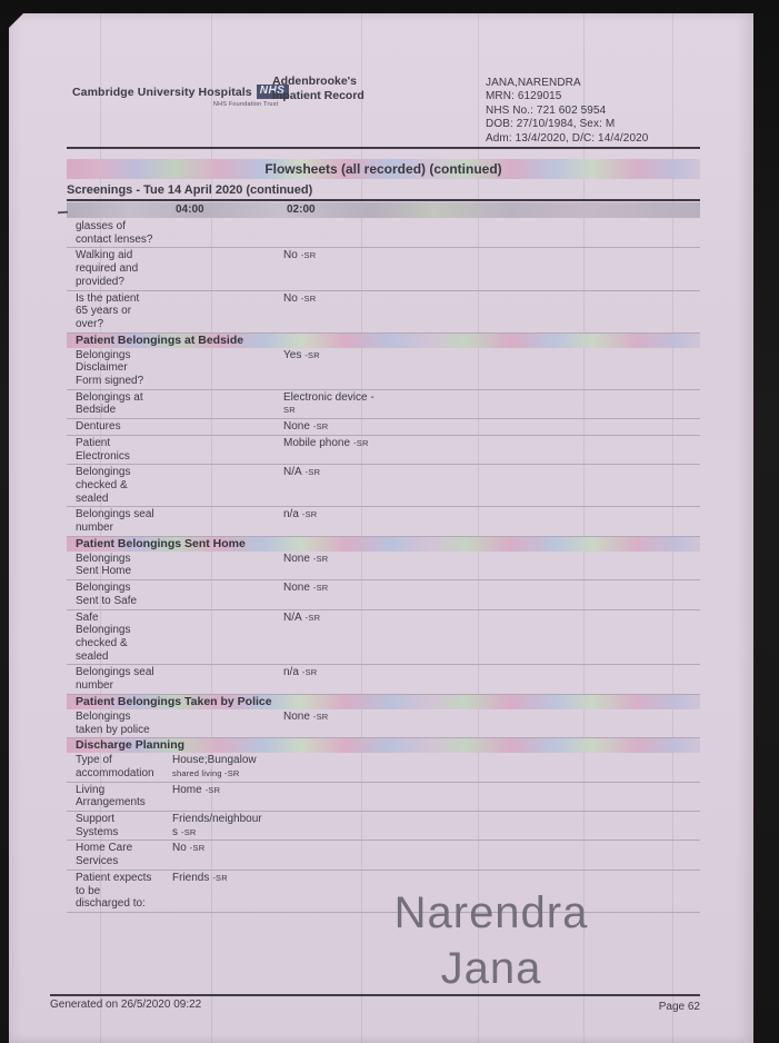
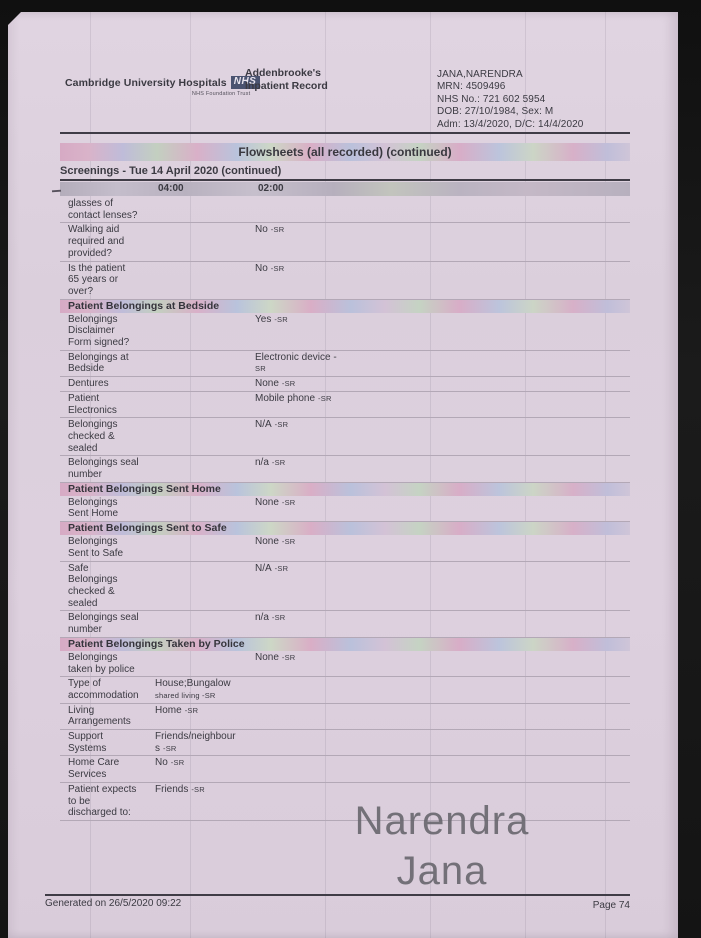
  Cambridge University Hospitals
  NHS
  Addenbrooke's
  Inpatient Record
  JANA,NARENDRA
- MRN: 6129015
+ MRN: 4509496
  NHS No.: 721 602 5954
  DOB: 27/10/1984, Sex: M
  Adm: 13/4/2020, D/C: 14/4/2020
  Flowsheets (all recorded) (continued)
  Screenings - Tue 14 April 2020 (continued)
  04:00
  02:00
  glasses of
  contact lenses?
  Walking aid
  required and
  provided?
  No -SR
  Is the patient
  65 years or
  over?
  No -SR
  Patient Belongings at Bedside
  Belongings
  Disclaimer
  Form signed?
  Yes -SR
  Belongings at
  Bedside
  Electronic device -
  SR
  Dentures
  None -SR
  Patient
  Electronics
  Mobile phone -SR
  Belongings
  checked &
  sealed
  N/A -SR
  Belongings seal
  number
  n/a -SR
  Patient Belongings Sent Home
  Belongings
  Sent Home
  None -SR
+ Patient Belongings Sent to Safe
  Belongings
  Sent to Safe
  None -SR
  Safe
  Belongings
  checked &
  sealed
  N/A -SR
  Belongings seal
  number
  n/a -SR
  Patient Belongings Taken by Police
  Belongings
  taken by police
  None -SR
- Discharge Planning
  Type of
  accommodation
  House;Bungalow
  shared living -SR
  Living
  Arrangements
  Home -SR
  Support
  Systems
  Friends/neighbour
  s -SR
  Home Care
  Services
  No -SR
  Patient expects
  to be
  discharged to:
  Friends -SR
  Narendra
  Jana
  Generated on 26/5/2020 09:22
- Page 62
+ Page 74
